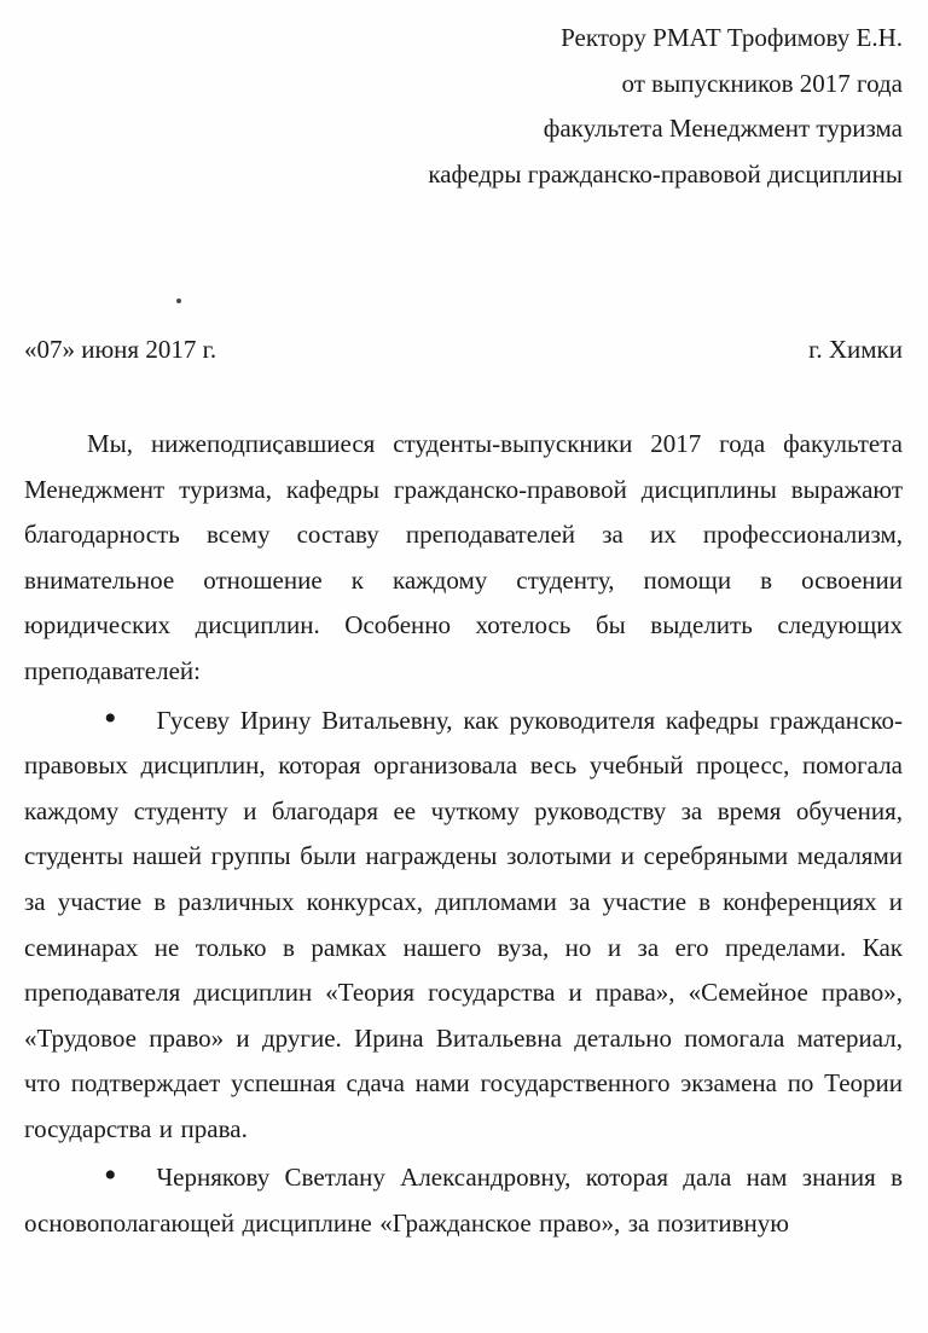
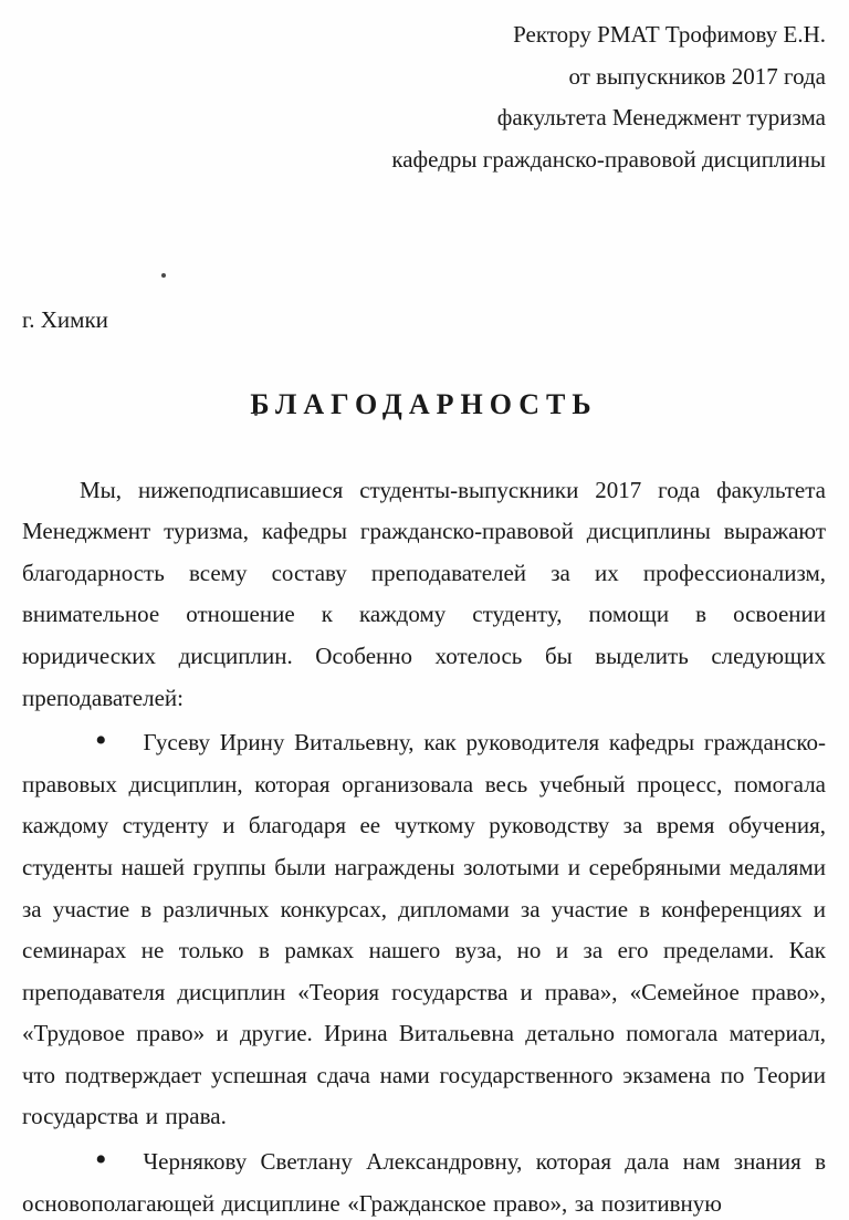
  Ректору РМАТ Трофимову Е.Н.
  от выпускников 2017 года
  факультета Менеджмент туризма
  кафедры гражданско-правовой дисциплины
- «07» июня 2017 г.
  г. Химки
+ БЛАГОДАРНОСТЬ
  Мы, нижеподписавшиеся студенты-выпускники 2017 года факультета Менеджмент туризма, кафедры гражданско-правовой дисциплины выражают благодарность всему составу преподавателей за их профессионализм, внимательное отношение к каждому студенту, помощи в освоении юридических дисциплин. Особенно хотелось бы выделить следующих преподавателей:
  • Гусеву Ирину Витальевну, как руководителя кафедры гражданско-правовых дисциплин, которая организовала весь учебный процесс, помогала каждому студенту и благодаря ее чуткому руководству за время обучения, студенты нашей группы были награждены золотыми и серебряными медалями за участие в различных конкурсах, дипломами за участие в конференциях и семинарах не только в рамках нашего вуза, но и за его пределами. Как преподавателя дисциплин «Теория государства и права», «Семейное право», «Трудовое право» и другие. Ирина Витальевна детально помогала материал, что подтверждает успешная сдача нами государственного экзамена по Теории государства и права.
  • Чернякову Светлану Александровну, которая дала нам знания в основополагающей дисциплине «Гражданское право», за позитивную
